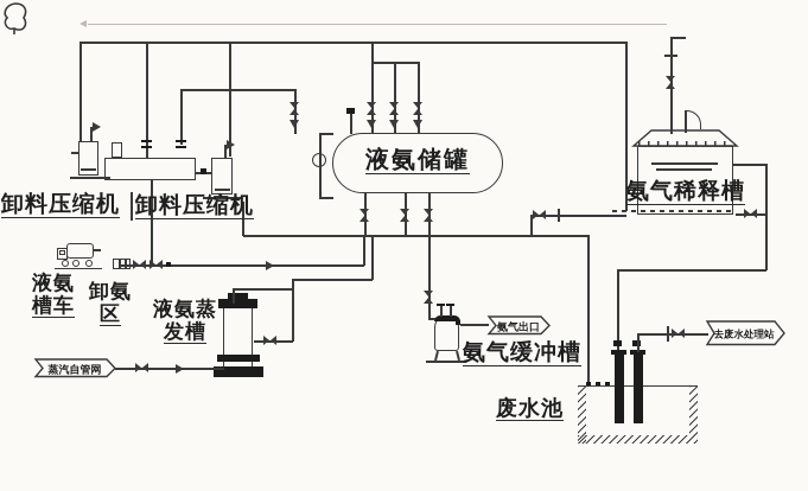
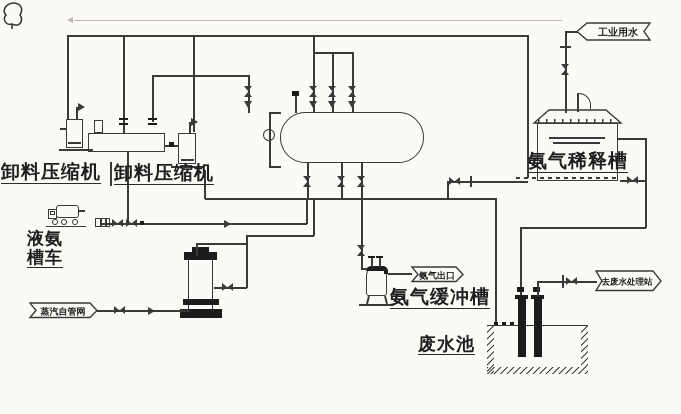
  卸料压缩机
  卸料压缩机
  液氨
  槽车
- 卸氨
- 区
- 液氨储罐
- 液氨蒸
- 发槽
  蒸汽自管网
  氨气缓冲槽
  氨气出口
  氨气稀释槽
+ 工业用水
  废水池
  去废水处理站
